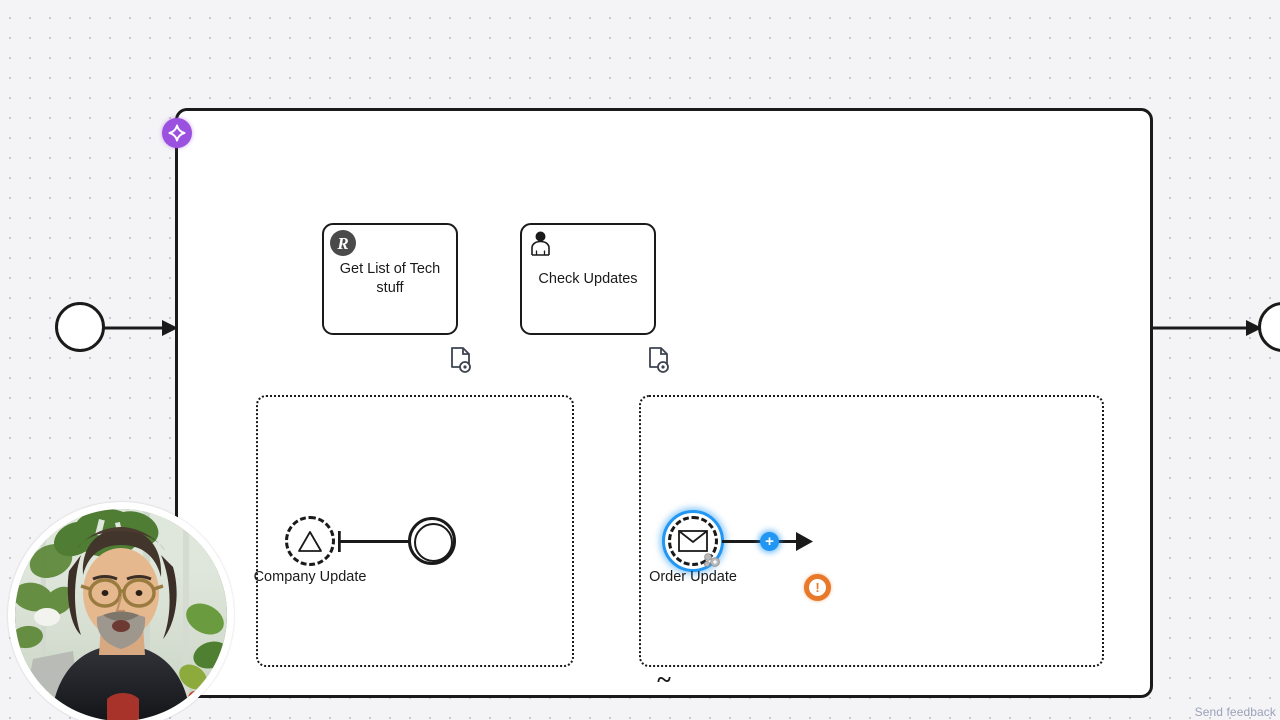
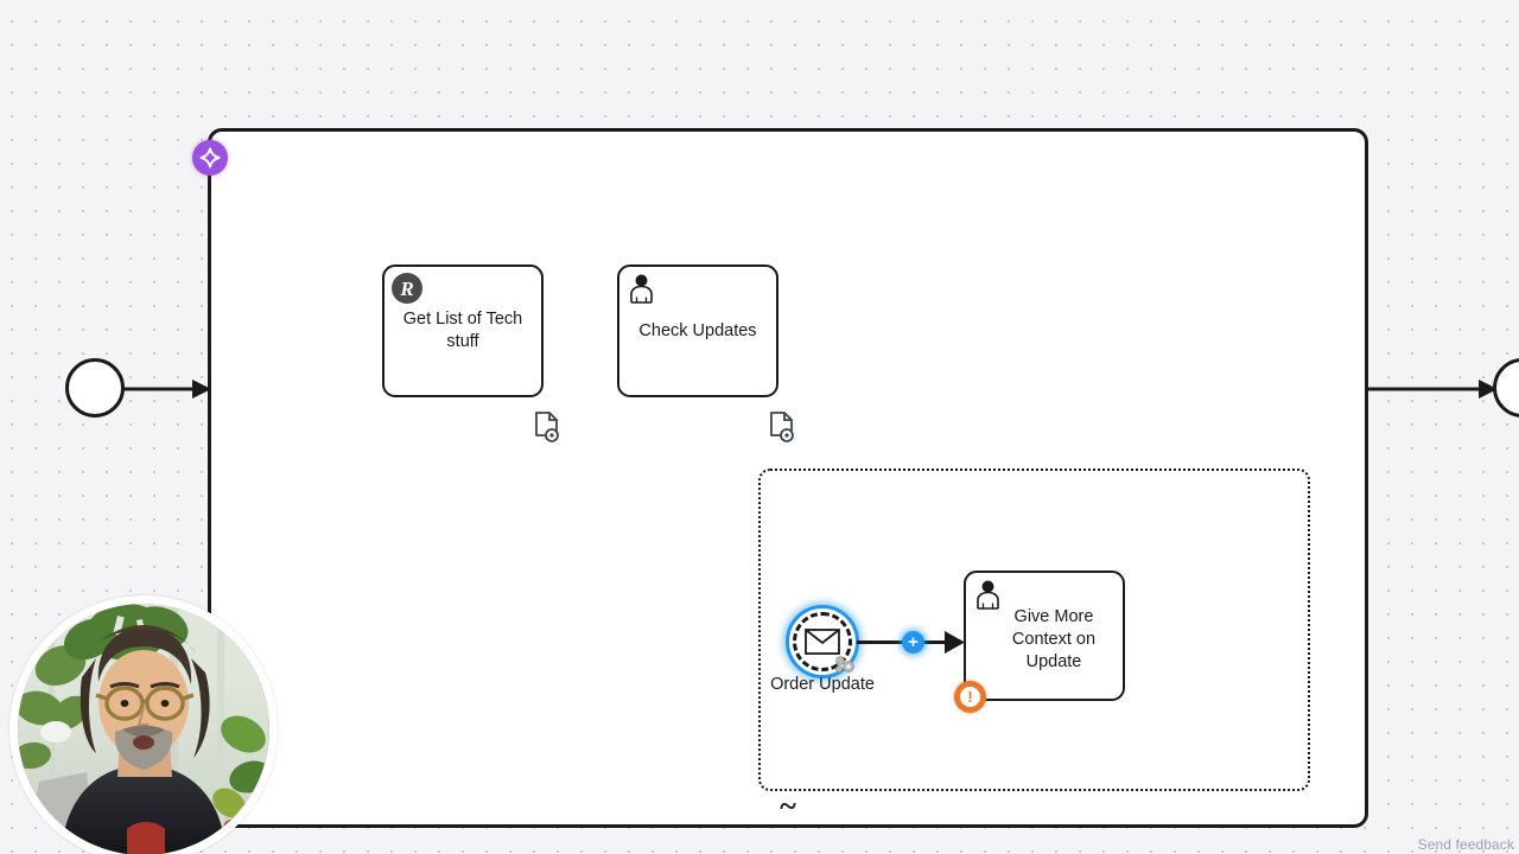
  R
  Get List of Tech stuff
  Check Updates
- Company Update
  Order Update
  +
+ Give More Context on Update
  !
  ~
  Send feedback
